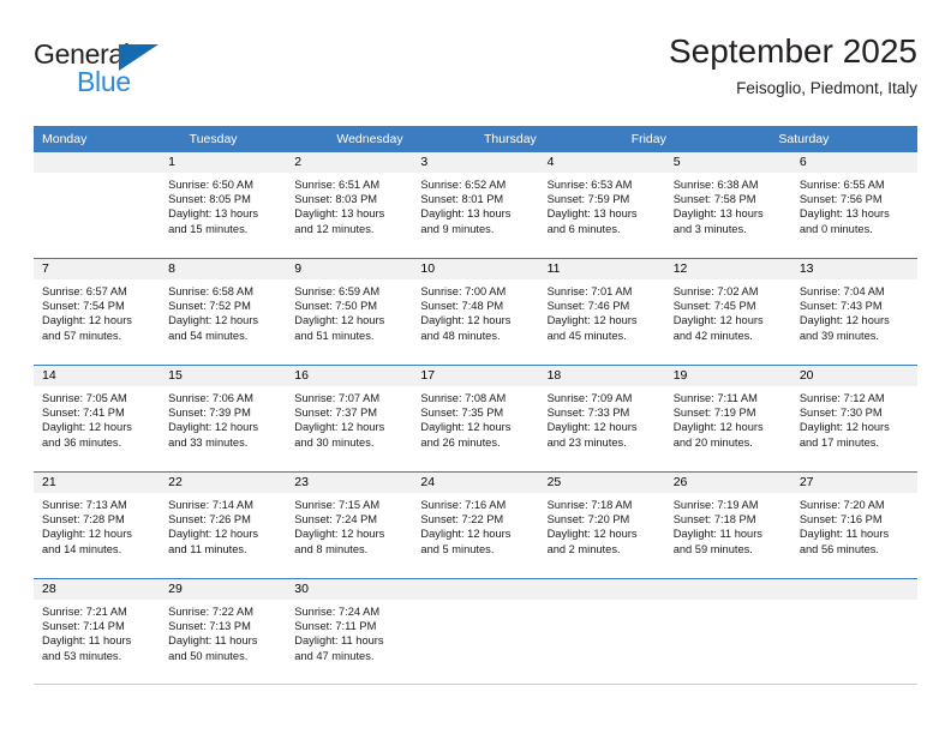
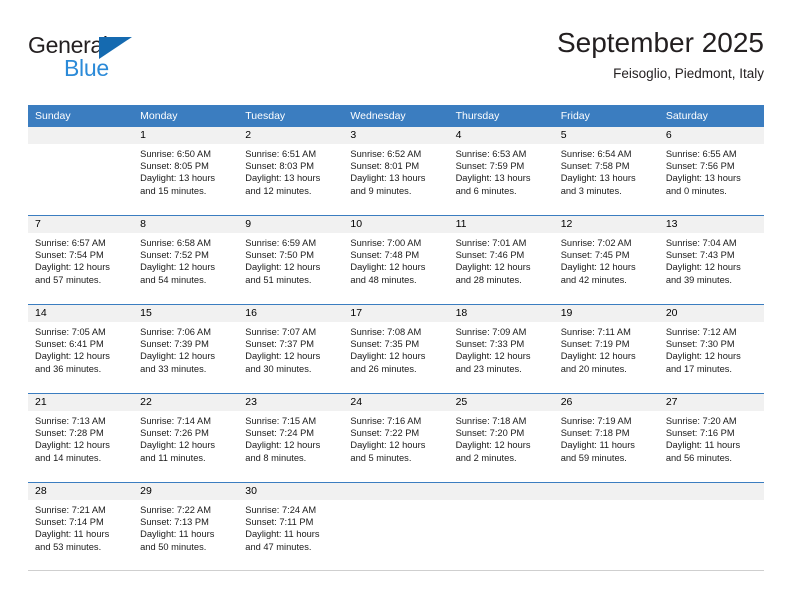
  General
  Blue
  September 2025
  Feisoglio, Piedmont, Italy
+ Sunday
  Monday
  Tuesday
  Wednesday
  Thursday
  Friday
  Saturday
  1
  Sunrise: 6:50 AM
  Sunset: 8:05 PM
  Daylight: 13 hours
  and 15 minutes.
  2
  Sunrise: 6:51 AM
  Sunset: 8:03 PM
  Daylight: 13 hours
  and 12 minutes.
  3
  Sunrise: 6:52 AM
  Sunset: 8:01 PM
  Daylight: 13 hours
  and 9 minutes.
  4
  Sunrise: 6:53 AM
  Sunset: 7:59 PM
  Daylight: 13 hours
  and 6 minutes.
  5
- Sunrise: 6:38 AM
+ Sunrise: 6:54 AM
  Sunset: 7:58 PM
  Daylight: 13 hours
  and 3 minutes.
  6
  Sunrise: 6:55 AM
  Sunset: 7:56 PM
  Daylight: 13 hours
  and 0 minutes.
  7
  Sunrise: 6:57 AM
  Sunset: 7:54 PM
  Daylight: 12 hours
  and 57 minutes.
  8
  Sunrise: 6:58 AM
  Sunset: 7:52 PM
  Daylight: 12 hours
  and 54 minutes.
  9
  Sunrise: 6:59 AM
  Sunset: 7:50 PM
  Daylight: 12 hours
  and 51 minutes.
  10
  Sunrise: 7:00 AM
  Sunset: 7:48 PM
  Daylight: 12 hours
  and 48 minutes.
  11
  Sunrise: 7:01 AM
  Sunset: 7:46 PM
  Daylight: 12 hours
- and 45 minutes.
+ and 28 minutes.
  12
  Sunrise: 7:02 AM
  Sunset: 7:45 PM
  Daylight: 12 hours
  and 42 minutes.
  13
  Sunrise: 7:04 AM
  Sunset: 7:43 PM
  Daylight: 12 hours
  and 39 minutes.
  14
  Sunrise: 7:05 AM
- Sunset: 7:41 PM
+ Sunset: 6:41 PM
  Daylight: 12 hours
  and 36 minutes.
  15
  Sunrise: 7:06 AM
  Sunset: 7:39 PM
  Daylight: 12 hours
  and 33 minutes.
  16
  Sunrise: 7:07 AM
  Sunset: 7:37 PM
  Daylight: 12 hours
  and 30 minutes.
  17
  Sunrise: 7:08 AM
  Sunset: 7:35 PM
  Daylight: 12 hours
  and 26 minutes.
  18
  Sunrise: 7:09 AM
  Sunset: 7:33 PM
  Daylight: 12 hours
  and 23 minutes.
  19
  Sunrise: 7:11 AM
  Sunset: 7:19 PM
  Daylight: 12 hours
  and 20 minutes.
  20
  Sunrise: 7:12 AM
  Sunset: 7:30 PM
  Daylight: 12 hours
  and 17 minutes.
  21
  Sunrise: 7:13 AM
  Sunset: 7:28 PM
  Daylight: 12 hours
  and 14 minutes.
  22
  Sunrise: 7:14 AM
  Sunset: 7:26 PM
  Daylight: 12 hours
  and 11 minutes.
  23
  Sunrise: 7:15 AM
  Sunset: 7:24 PM
  Daylight: 12 hours
  and 8 minutes.
  24
  Sunrise: 7:16 AM
  Sunset: 7:22 PM
  Daylight: 12 hours
  and 5 minutes.
  25
  Sunrise: 7:18 AM
  Sunset: 7:20 PM
  Daylight: 12 hours
  and 2 minutes.
  26
  Sunrise: 7:19 AM
  Sunset: 7:18 PM
  Daylight: 11 hours
  and 59 minutes.
  27
  Sunrise: 7:20 AM
  Sunset: 7:16 PM
  Daylight: 11 hours
  and 56 minutes.
  28
  Sunrise: 7:21 AM
  Sunset: 7:14 PM
  Daylight: 11 hours
  and 53 minutes.
  29
  Sunrise: 7:22 AM
  Sunset: 7:13 PM
  Daylight: 11 hours
  and 50 minutes.
  30
  Sunrise: 7:24 AM
  Sunset: 7:11 PM
  Daylight: 11 hours
  and 47 minutes.
